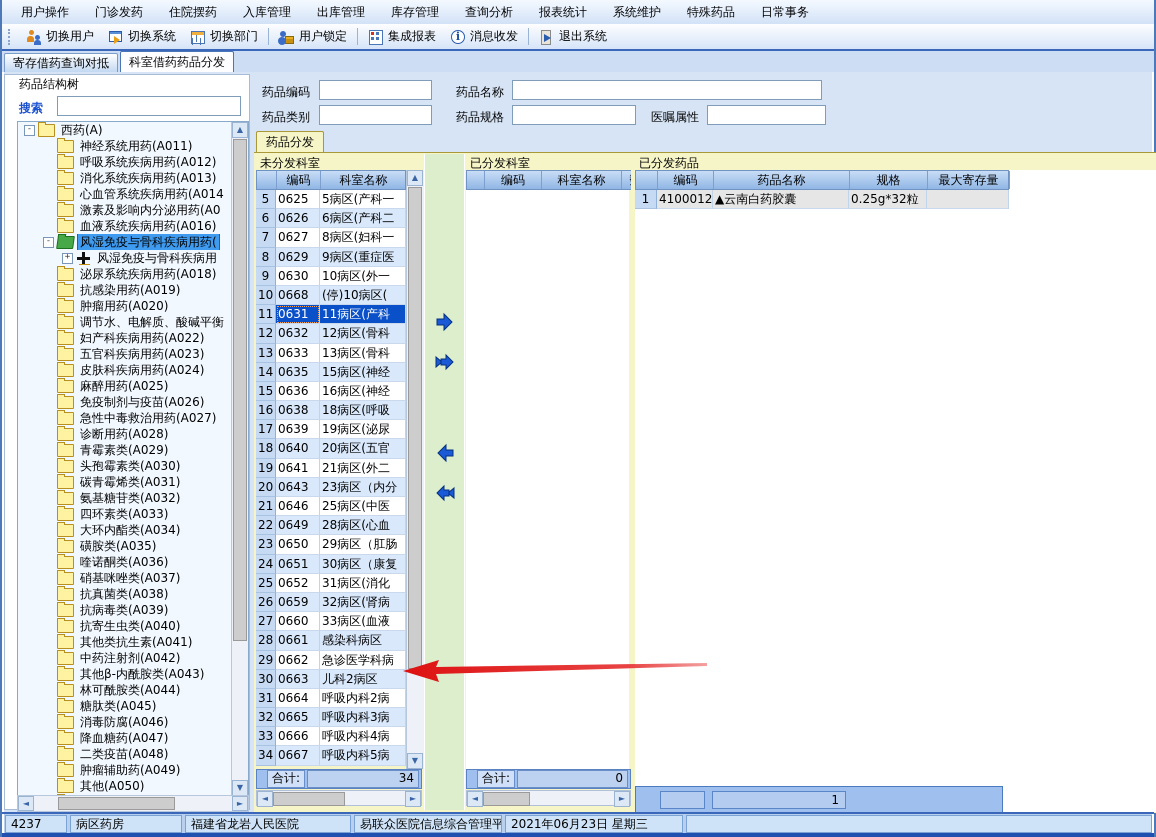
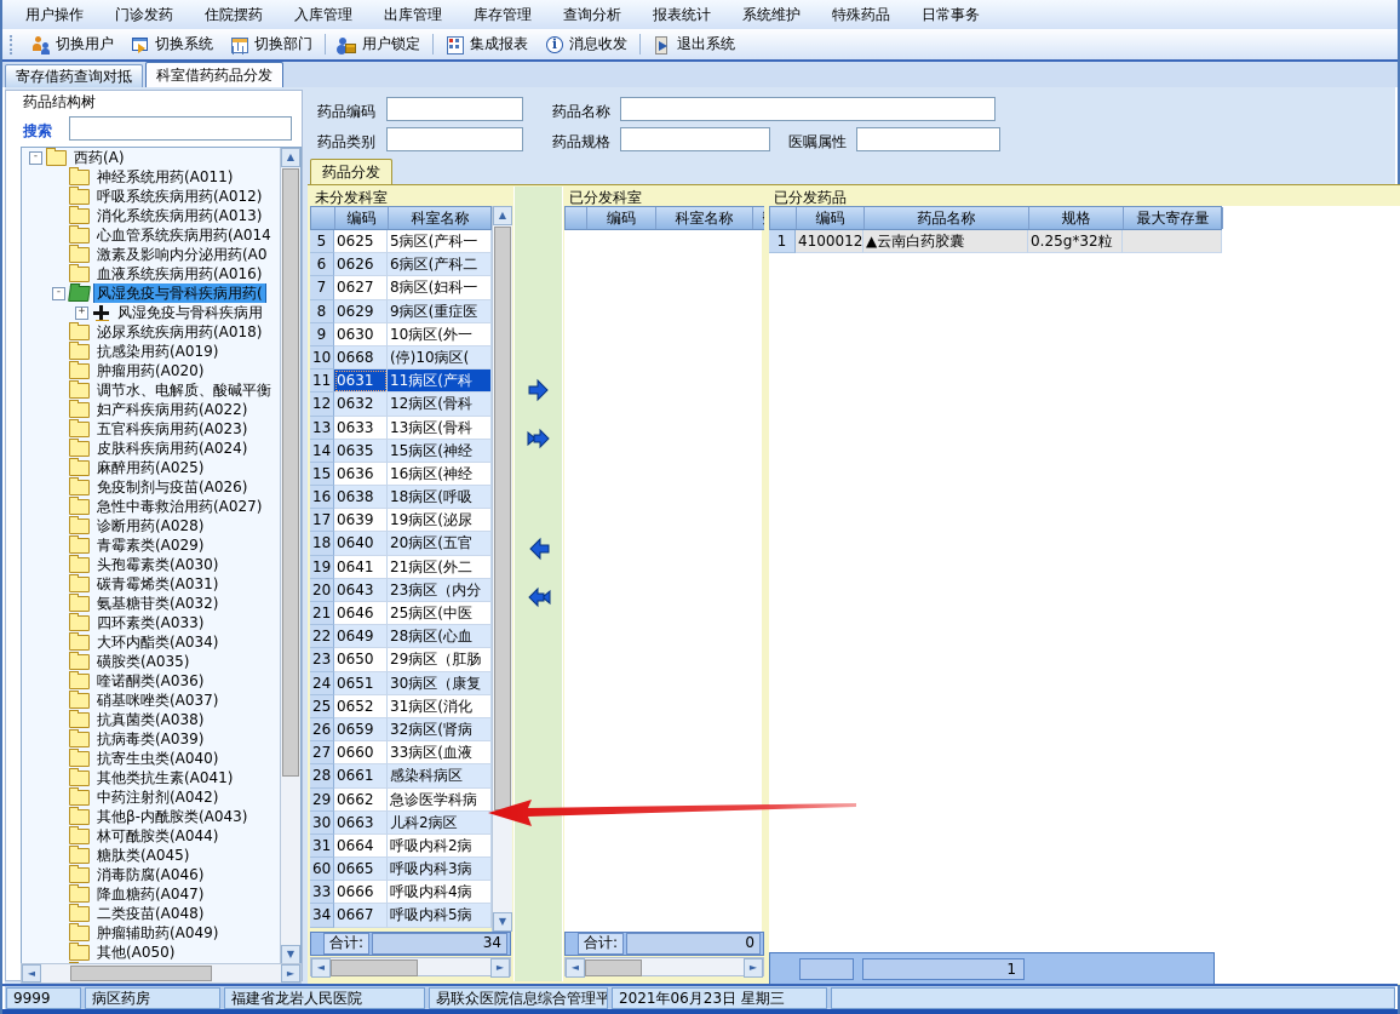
  用户操作
  门诊发药
  住院摆药
  入库管理
  出库管理
  库存管理
  查询分析
  报表统计
  系统维护
  特殊药品
  日常事务
  切换用户
  切换系统
  切换部门
  用户锁定
  集成报表
  消息收发
  退出系统
  寄存借药查询对抵
  科室借药药品分发
  药品结构树
  搜索
  -
  西药(A)
  神经系统用药(A011)
  呼吸系统疾病用药(A012)
  消化系统疾病用药(A013)
  心血管系统疾病用药(A014
  激素及影响内分泌用药(A0
  血液系统疾病用药(A016)
  -
  风湿免疫与骨科疾病用药(
  +
  风湿免疫与骨科疾病用
  泌尿系统疾病用药(A018)
  抗感染用药(A019)
  肿瘤用药(A020)
  调节水、电解质、酸碱平衡
  妇产科疾病用药(A022)
  五官科疾病用药(A023)
  皮肤科疾病用药(A024)
  麻醉用药(A025)
  免疫制剂与疫苗(A026)
  急性中毒救治用药(A027)
  诊断用药(A028)
  青霉素类(A029)
  头孢霉素类(A030)
  碳青霉烯类(A031)
  氨基糖苷类(A032)
  四环素类(A033)
  大环内酯类(A034)
  磺胺类(A035)
  喹诺酮类(A036)
  硝基咪唑类(A037)
  抗真菌类(A038)
  抗病毒类(A039)
  抗寄生虫类(A040)
  其他类抗生素(A041)
  中药注射剂(A042)
  其他β-内酰胺类(A043)
  林可酰胺类(A044)
  糖肽类(A045)
  消毒防腐(A046)
  降血糖药(A047)
  二类疫苗(A048)
  肿瘤辅助药(A049)
  其他(A050)
  ▲
  ▼
  ◄
  ►
  药品编码
  药品名称
  药品类别
  药品规格
  医嘱属性
  药品分发
  未分发科室
  编码
  科室名称
  5
  0625
  5病区(产科一
  6
  0626
  6病区(产科二
  7
  0627
  8病区(妇科一
  8
  0629
  9病区(重症医
  9
  0630
  10病区(外一
  10
  0668
  (停)10病区(
  11
  0631
  11病区(产科
  12
  0632
  12病区(骨科
  13
  0633
  13病区(骨科
  14
  0635
  15病区(神经
  15
  0636
  16病区(神经
  16
  0638
  18病区(呼吸
  17
  0639
  19病区(泌尿
  18
  0640
  20病区(五官
  19
  0641
  21病区(外二
  20
  0643
  23病区（内分
  21
  0646
  25病区(中医
  22
  0649
  28病区(心血
  23
  0650
  29病区（肛肠
  24
  0651
  30病区（康复
  25
  0652
  31病区(消化
  26
  0659
  32病区(肾病
  27
  0660
  33病区(血液
  28
  0661
  感染科病区
  29
  0662
  急诊医学科病
  30
  0663
  儿科2病区
  31
  0664
  呼吸内科2病
- 32
+ 60
  0665
  呼吸内科3病
  33
  0666
  呼吸内科4病
  34
  0667
  呼吸内科5病
  ▲
  ▼
  合计:
  34
  ◄
  ►
  已分发科室
  编码
  科室名称
  合计:
  0
  ◄
  ►
  已分发药品
  编码
  药品名称
  规格
  最大寄存量
  1
  4100012
  ▲云南白药胶囊
  0.25g*32粒
  1
- 4237
+ 9999
  病区药房
  福建省龙岩人民医院
  易联众医院信息综合管理平
  2021年06月23日 星期三
